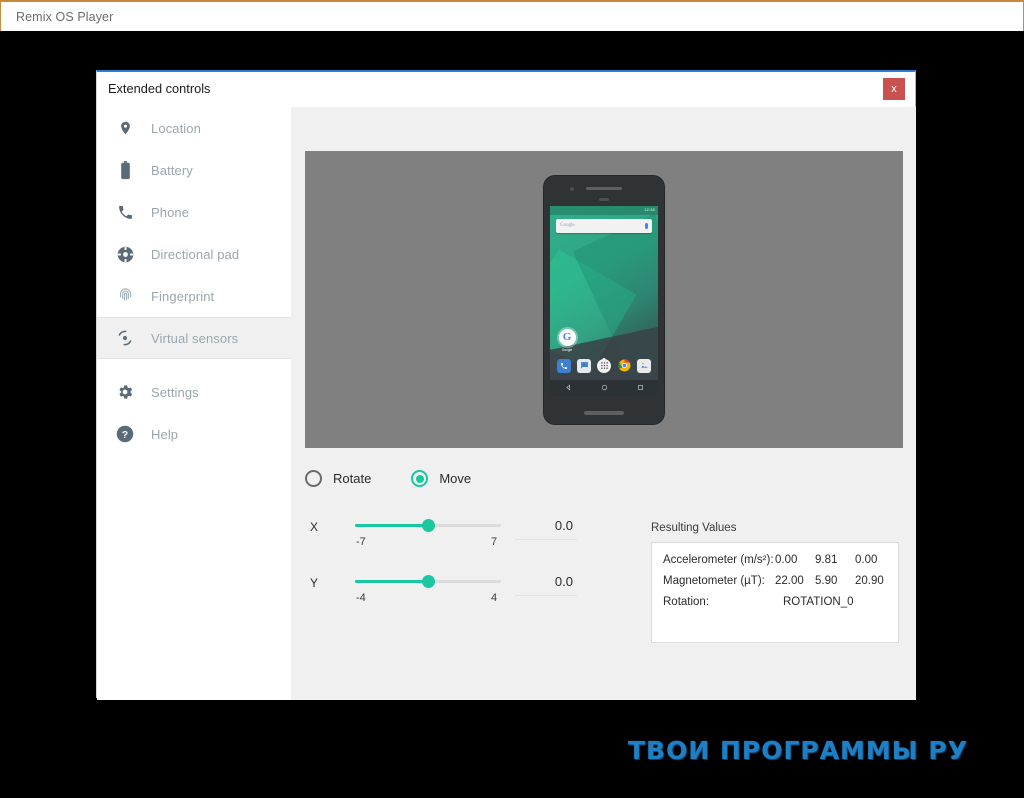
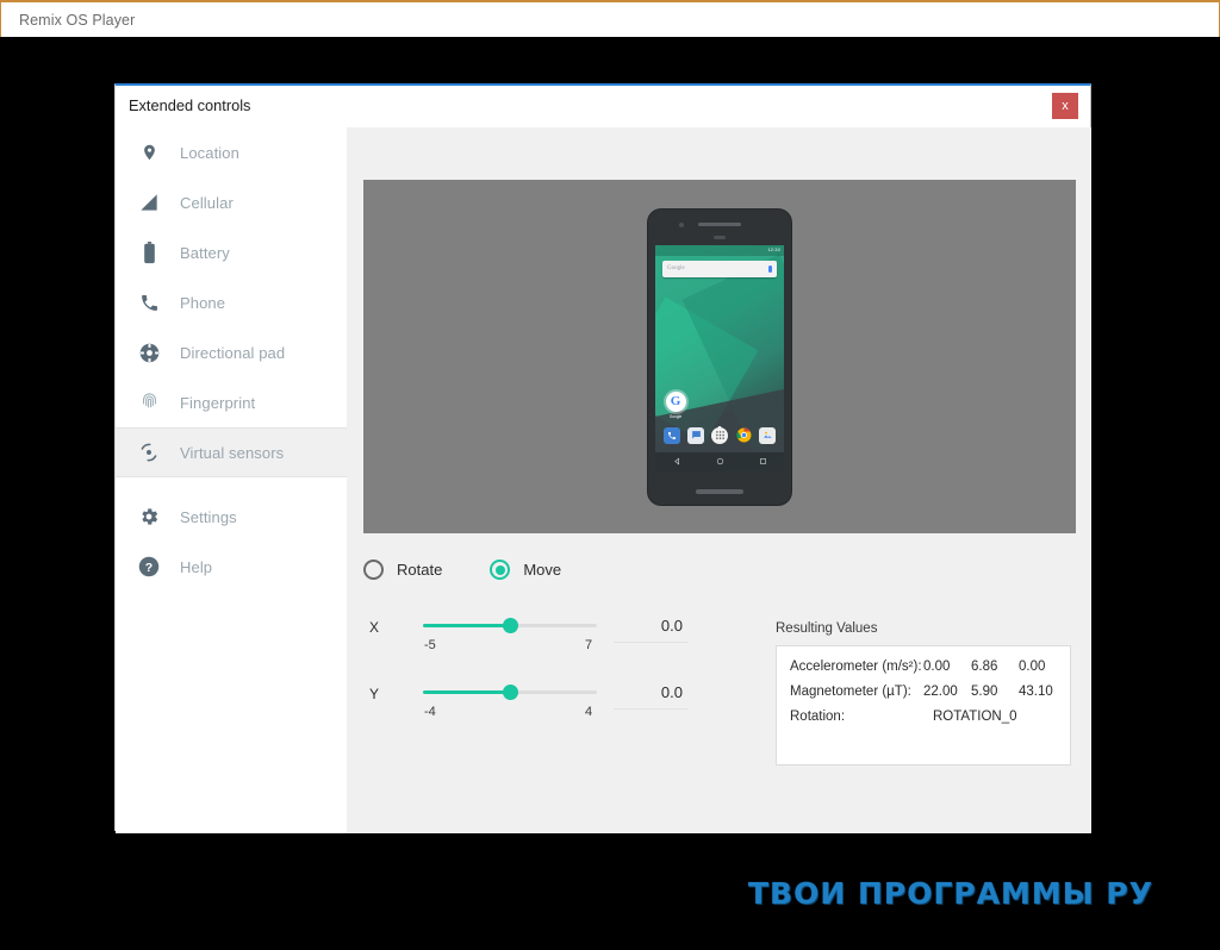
  Remix OS Player
  Extended controls
  x
  Location
+ Cellular
  Battery
  Phone
  Directional pad
  Fingerprint
  Virtual sensors
  Settings
  ?
  Help
  G
  Rotate
  Move
  X
- -7
+ -5
  7
  0.0
  Y
  -4
  4
  0.0
  Resulting Values
  Accelerometer (m/s²):
  0.00
- 9.81
+ 6.86
  0.00
  Magnetometer (µT):
  22.00
  5.90
- 20.90
+ 43.10
  Rotation:
  ROTATION_0
  ТВОИ ПРОГРАММЫ РУ
